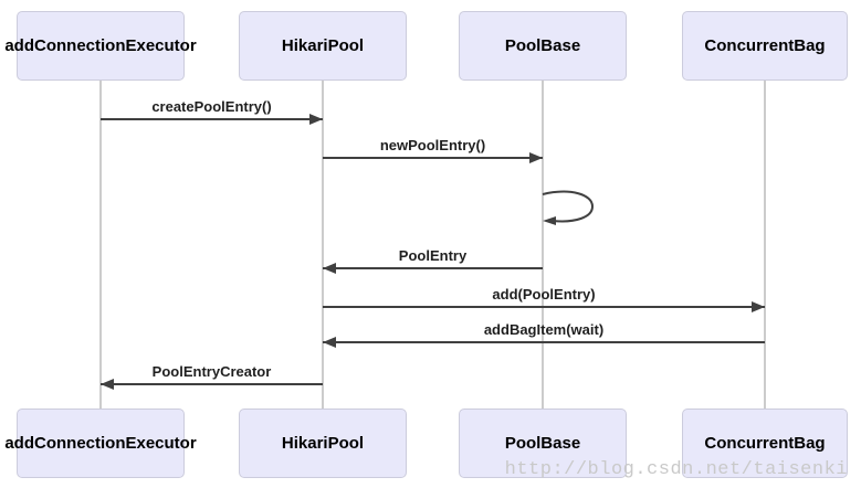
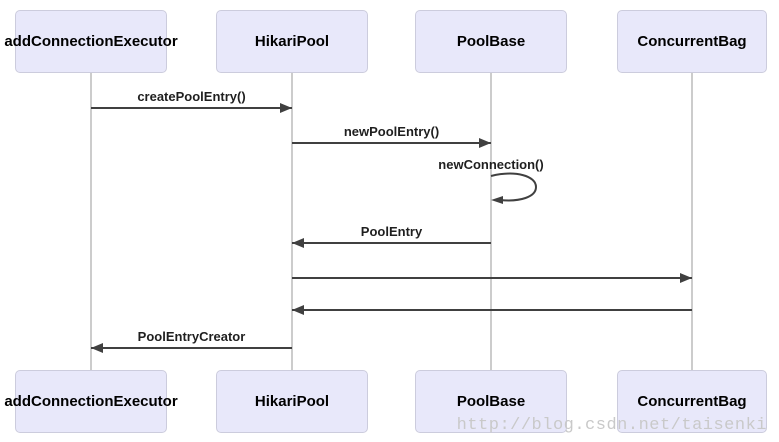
  http://blog.csdn.net/taisenki
  addConnectionExecutor
  addConnectionExecutor
  HikariPool
  HikariPool
  PoolBase
  PoolBase
  ConcurrentBag
  ConcurrentBag
  createPoolEntry()
  newPoolEntry()
+ newConnection()
  PoolEntry
- add(PoolEntry)
- addBagItem(wait)
  PoolEntryCreator
